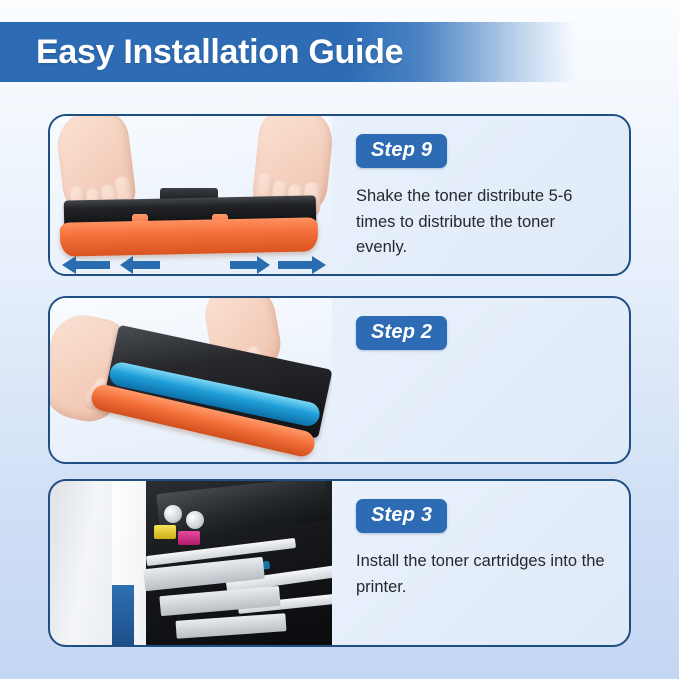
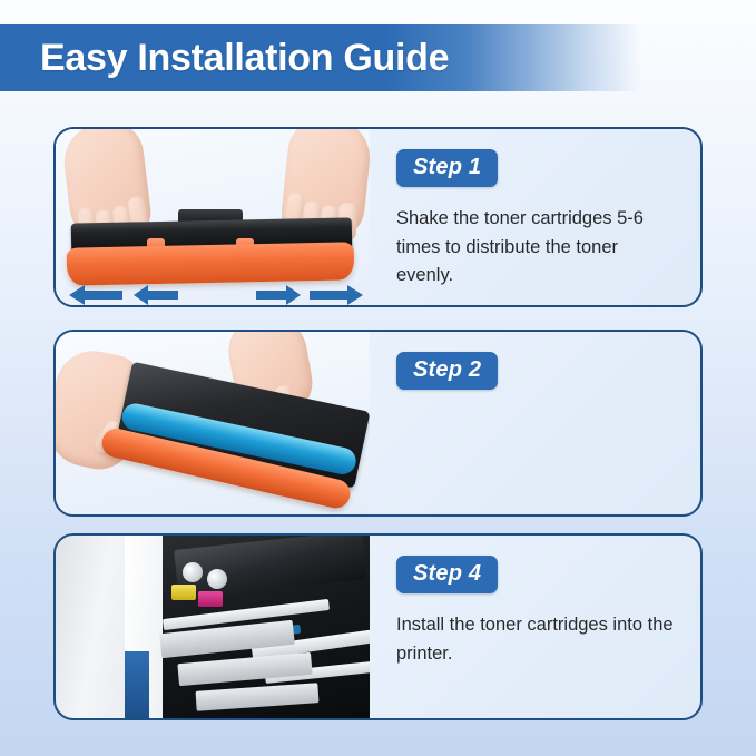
  Easy Installation Guide
- Step 9
+ Step 1
- Shake the toner distribute 5-6 times to distribute the toner evenly.
+ Shake the toner cartridges 5-6 times to distribute the toner evenly.
  Step 2
- Step 3
+ Step 4
  Install the toner cartridges into the printer.
